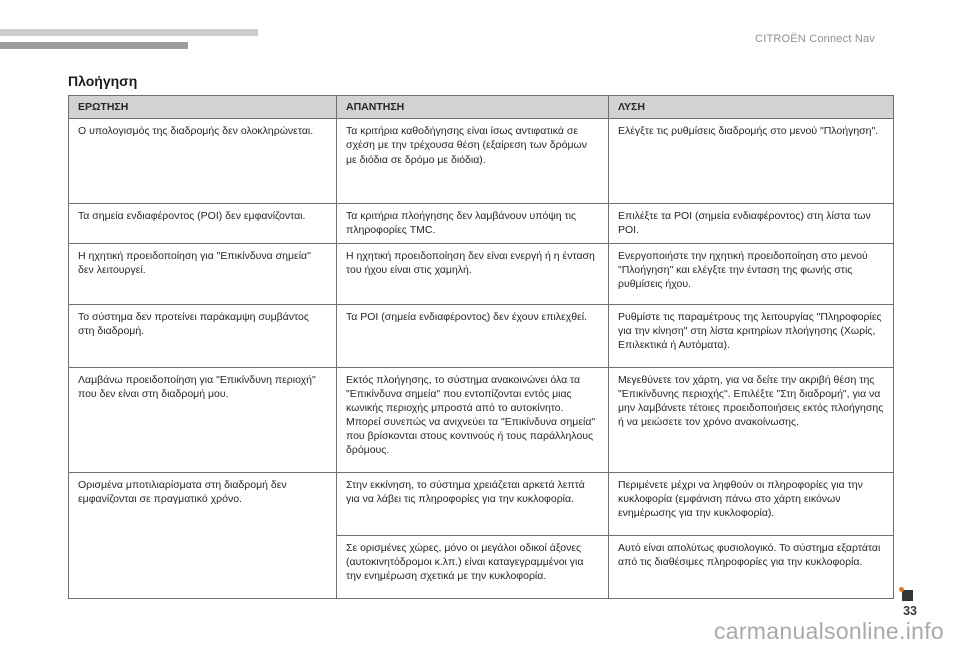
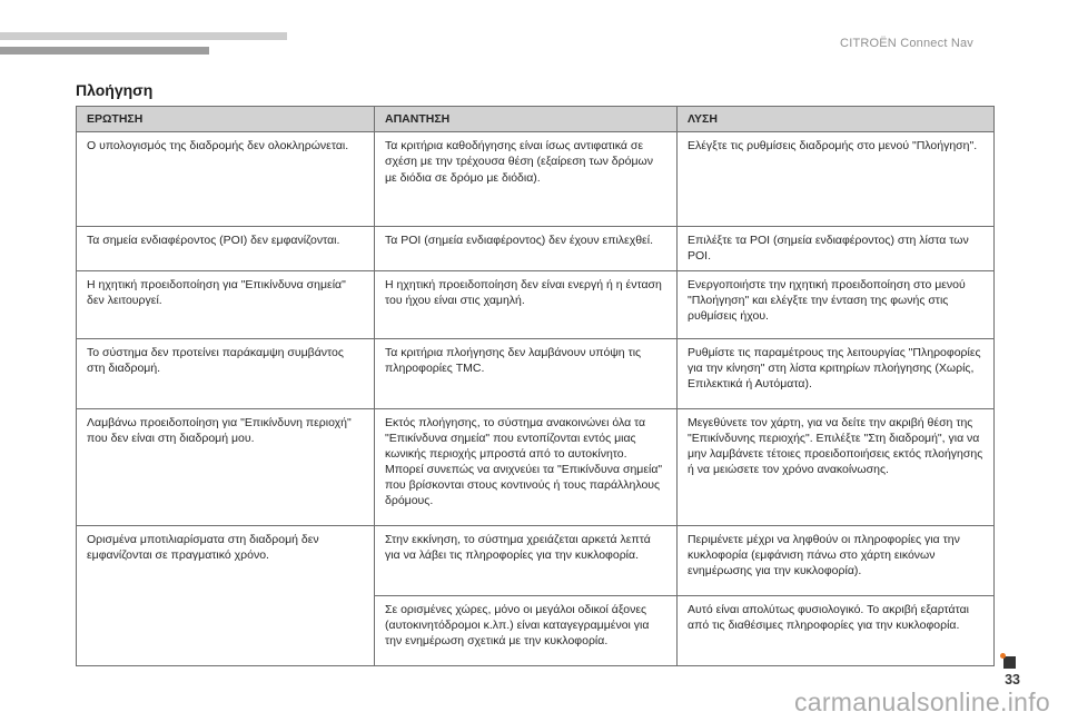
  CITROËN Connect Nav
  Πλοήγηση
  ΕΡΩΤΗΣΗ	ΑΠΑΝΤΗΣΗ	ΛΥΣΗ
  Ο υπολογισμός της διαδρομής δεν ολοκληρώνεται.	Τα κριτήρια καθοδήγησης είναι ίσως αντιφατικά σε σχέση με την τρέχουσα θέση (εξαίρεση των δρόμων με διόδια σε δρόμο με διόδια).	Ελέγξτε τις ρυθμίσεις διαδρομής στο μενού "Πλοήγηση".
- Τα σημεία ενδιαφέροντος (POI) δεν εμφανίζονται.	Τα κριτήρια πλοήγησης δεν λαμβάνουν υπόψη τις πληροφορίες TMC.	Επιλέξτε τα POI (σημεία ενδιαφέροντος) στη λίστα των POI.
+ Τα σημεία ενδιαφέροντος (POI) δεν εμφανίζονται.	Τα POI (σημεία ενδιαφέροντος) δεν έχουν επιλεχθεί.	Επιλέξτε τα POI (σημεία ενδιαφέροντος) στη λίστα των POI.
  Η ηχητική προειδοποίηση για "Επικίνδυνα σημεία" δεν λειτουργεί.	Η ηχητική προειδοποίηση δεν είναι ενεργή ή η ένταση του ήχου είναι στις χαμηλή.	Ενεργοποιήστε την ηχητική προειδοποίηση στο μενού "Πλοήγηση" και ελέγξτε την ένταση της φωνής στις ρυθμίσεις ήχου.
- Το σύστημα δεν προτείνει παράκαμψη συμβάντος στη διαδρομή.	Τα POI (σημεία ενδιαφέροντος) δεν έχουν επιλεχθεί.	Ρυθμίστε τις παραμέτρους της λειτουργίας "Πληροφορίες για την κίνηση" στη λίστα κριτηρίων πλοήγησης (Χωρίς, Επιλεκτικά ή Αυτόματα).
+ Το σύστημα δεν προτείνει παράκαμψη συμβάντος στη διαδρομή.	Τα κριτήρια πλοήγησης δεν λαμβάνουν υπόψη τις πληροφορίες TMC.	Ρυθμίστε τις παραμέτρους της λειτουργίας "Πληροφορίες για την κίνηση" στη λίστα κριτηρίων πλοήγησης (Χωρίς, Επιλεκτικά ή Αυτόματα).
  Λαμβάνω προειδοποίηση για "Επικίνδυνη περιοχή" που δεν είναι στη διαδρομή μου.	Εκτός πλοήγησης, το σύστημα ανακοινώνει όλα τα "Επικίνδυνα σημεία" που εντοπίζονται εντός μιας κωνικής περιοχής μπροστά από το αυτοκίνητο. Μπορεί συνεπώς να ανιχνεύει τα "Επικίνδυνα σημεία" που βρίσκονται στους κοντινούς ή τους παράλληλους δρόμους.	Μεγεθύνετε τον χάρτη, για να δείτε την ακριβή θέση της "Επικίνδυνης περιοχής". Επιλέξτε "Στη διαδρομή", για να μην λαμβάνετε τέτοιες προειδοποιήσεις εκτός πλοήγησης ή να μειώσετε τον χρόνο ανακοίνωσης.
  Ορισμένα μποτιλιαρίσματα στη διαδρομή δεν εμφανίζονται σε πραγματικό χρόνο.	Στην εκκίνηση, το σύστημα χρειάζεται αρκετά λεπτά για να λάβει τις πληροφορίες για την κυκλοφορία.	Περιμένετε μέχρι να ληφθούν οι πληροφορίες για την κυκλοφορία (εμφάνιση πάνω στο χάρτη εικόνων ενημέρωσης για την κυκλοφορία).
- Σε ορισμένες χώρες, μόνο οι μεγάλοι οδικοί άξονες (αυτοκινητόδρομοι κ.λπ.) είναι καταγεγραμμένοι για την ενημέρωση σχετικά με την κυκλοφορία.	Αυτό είναι απολύτως φυσιολογικό. Το σύστημα εξαρτάται από τις διαθέσιμες πληροφορίες για την κυκλοφορία.
+ Σε ορισμένες χώρες, μόνο οι μεγάλοι οδικοί άξονες (αυτοκινητόδρομοι κ.λπ.) είναι καταγεγραμμένοι για την ενημέρωση σχετικά με την κυκλοφορία.	Αυτό είναι απολύτως φυσιολογικό. Το ακριβή εξαρτάται από τις διαθέσιμες πληροφορίες για την κυκλοφορία.
  33
  carmanualsonline.info
